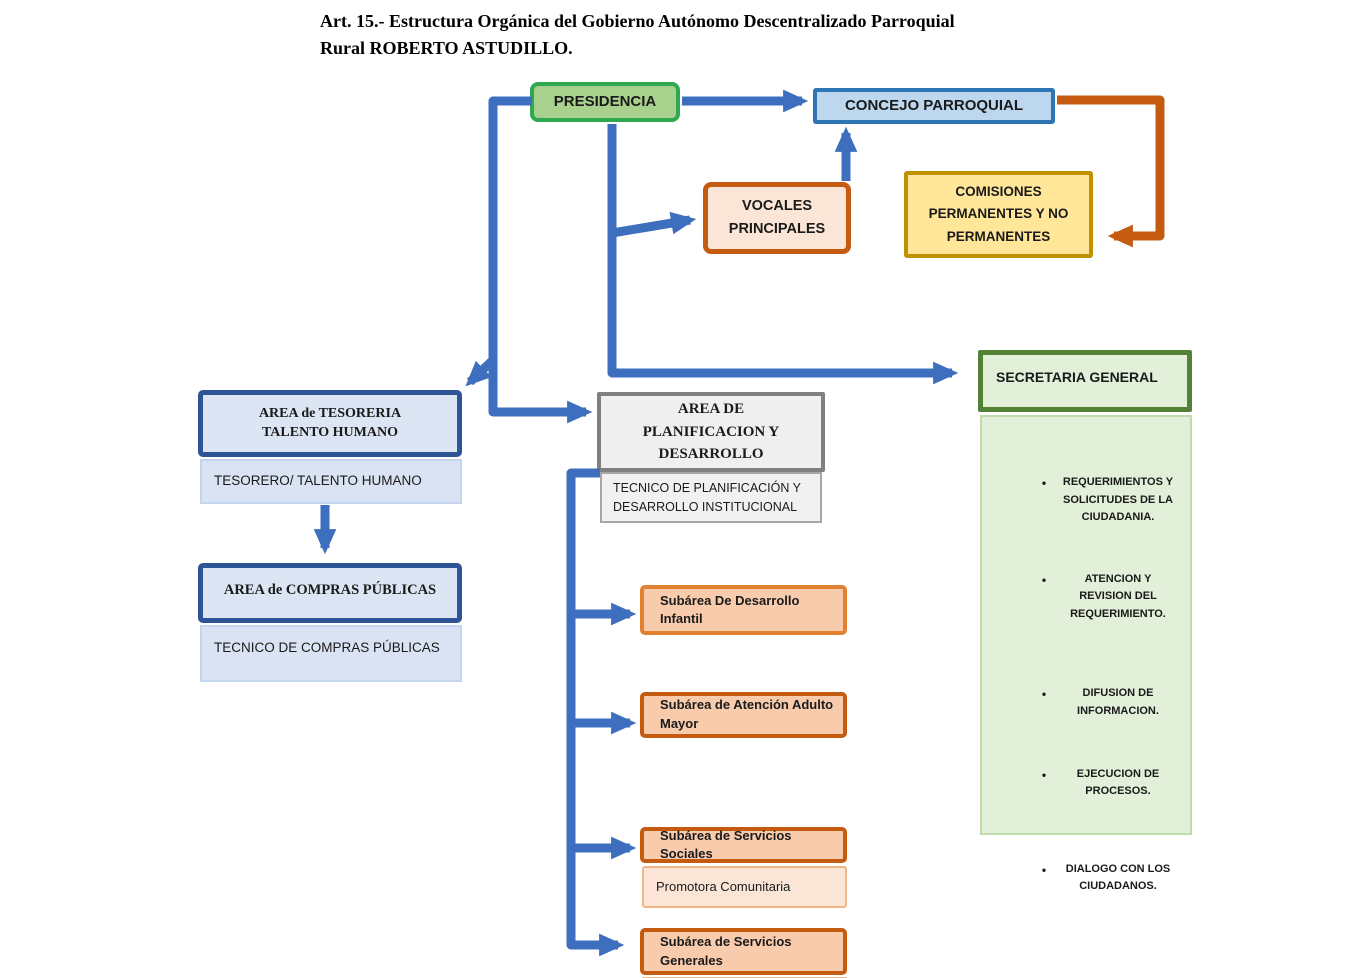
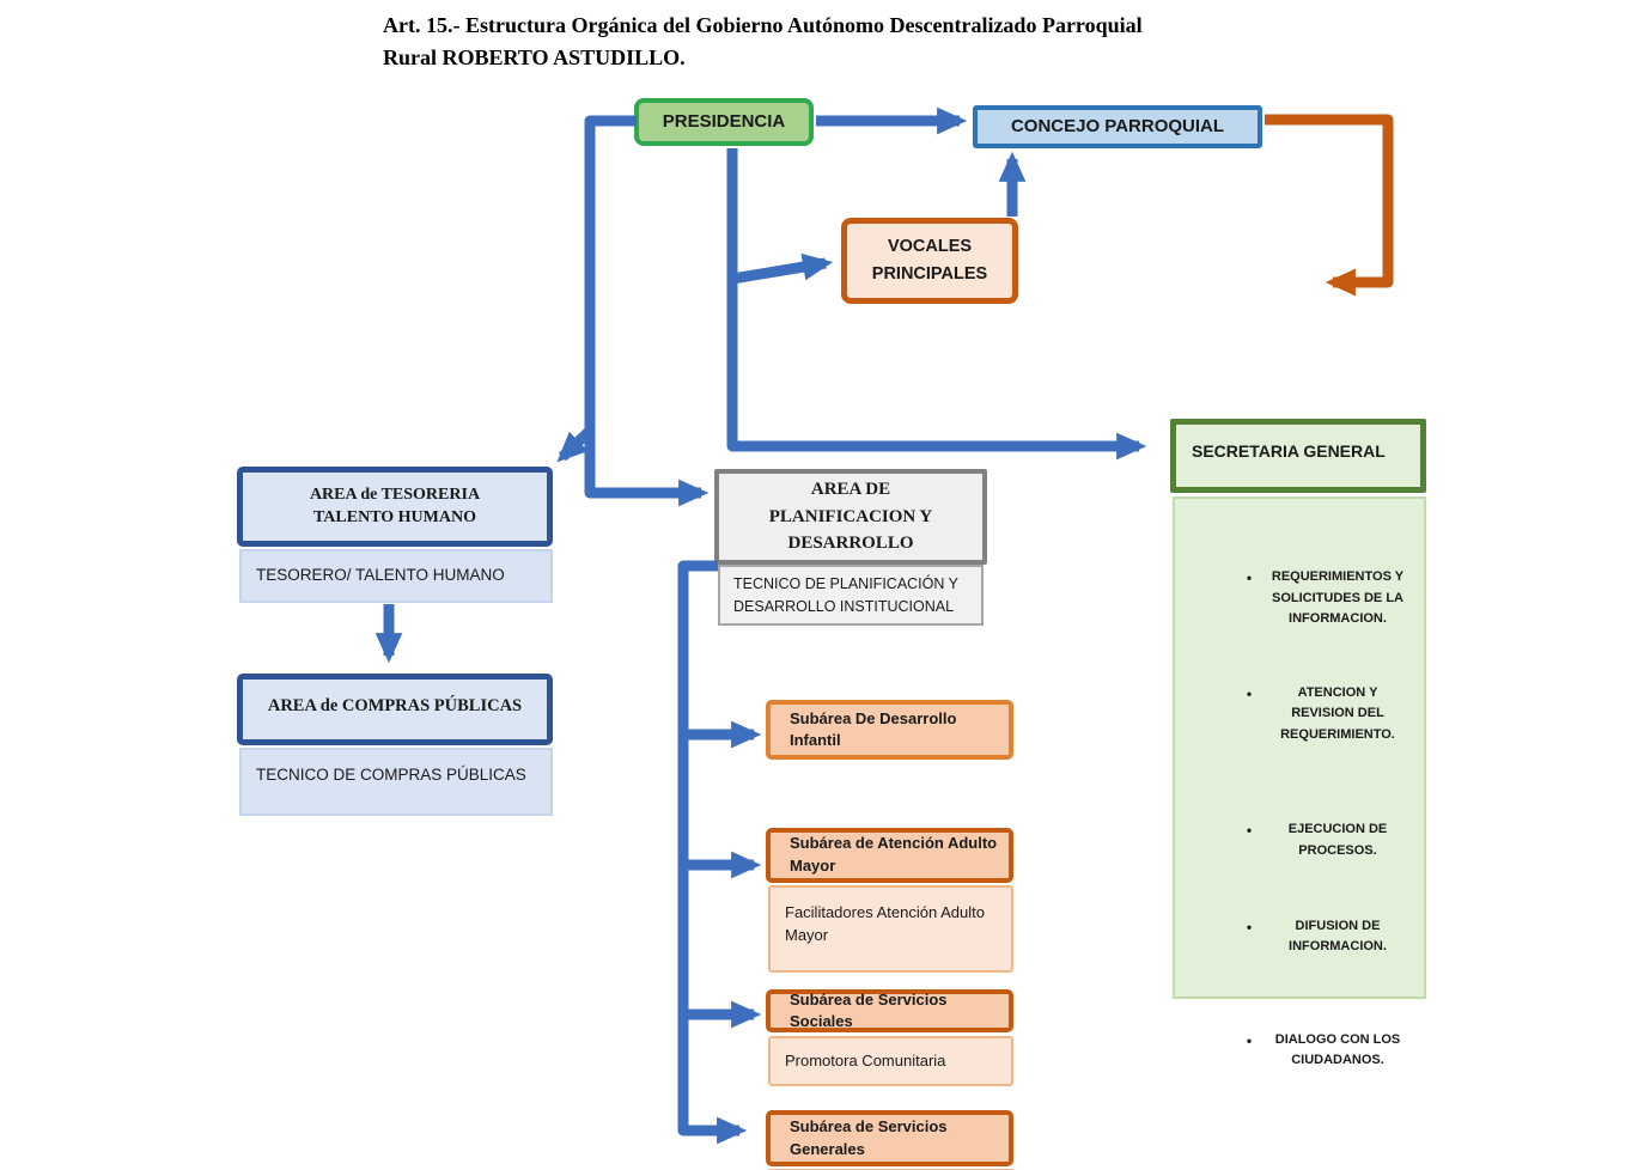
  Art. 15.- Estructura Orgánica del Gobierno Autónomo Descentralizado Parroquial
  Rural ROBERTO ASTUDILLO.
  PRESIDENCIA
  CONCEJO PARROQUIAL
  VOCALES
  PRINCIPALES
- COMISIONES
- PERMANENTES Y NO
- PERMANENTES
  SECRETARIA GENERAL
  •
- REQUERIMIENTOS Y SOLICITUDES DE LA CIUDADANIA.
+ REQUERIMIENTOS Y SOLICITUDES DE LA INFORMACION.
  •
  ATENCION Y REVISION DEL REQUERIMIENTO.
  •
- DIFUSION DE INFORMACION.
+ EJECUCION DE PROCESOS.
  •
- EJECUCION DE PROCESOS.
+ DIFUSION DE INFORMACION.
  •
  DIALOGO CON LOS CIUDADANOS.
  AREA de TESORERIA
  TALENTO HUMANO
  TESORERO/ TALENTO HUMANO
  AREA de COMPRAS PÚBLICAS
  TECNICO DE COMPRAS PÚBLICAS
  AREA DE
  PLANIFICACION Y
  DESARROLLO
  TECNICO DE PLANIFICACIÓN Y DESARROLLO INSTITUCIONAL
  Subárea De Desarrollo Infantil
  Subárea de Atención Adulto
  Mayor
+ Facilitadores Atención Adulto Mayor
  Subárea de Servicios Sociales
  Promotora Comunitaria
  Subárea de Servicios
  Generales
